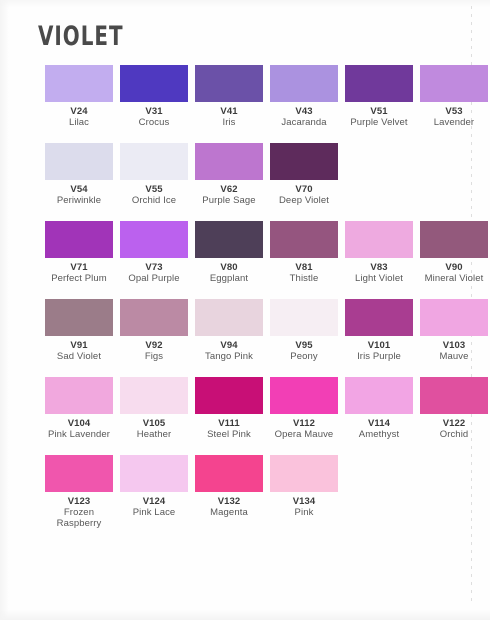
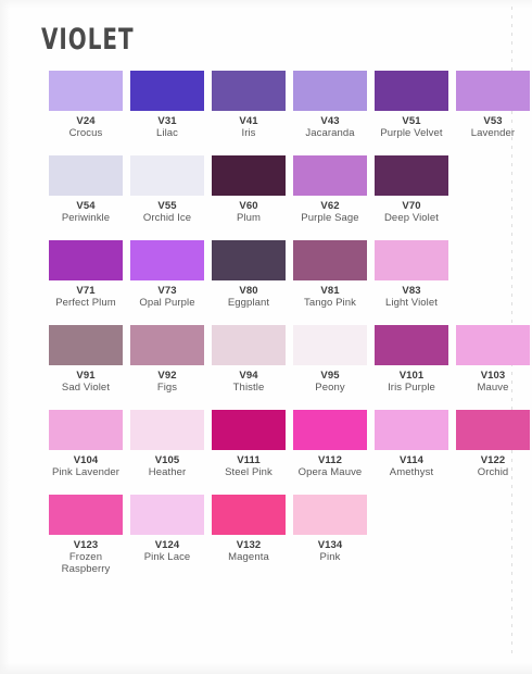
  VIOLET
  V24
- Lilac
+ Crocus
  V31
- Crocus
+ Lilac
  V41
  Iris
  V43
  Jacaranda
  V51
  Purple Velvet
  V53
  Lavender
  V54
  Periwinkle
  V55
  Orchid Ice
+ V60
+ Plum
  V62
  Purple Sage
  V70
  Deep Violet
  V71
  Perfect Plum
  V73
  Opal Purple
  V80
  Eggplant
  V81
- Thistle
+ Tango Pink
  V83
  Light Violet
- V90
- Mineral Violet
  V91
  Sad Violet
  V92
  Figs
  V94
- Tango Pink
+ Thistle
  V95
  Peony
  V101
  Iris Purple
  V103
  Mauve
  V104
  Pink Lavender
  V105
  Heather
  V111
  Steel Pink
  V112
  Opera Mauve
  V114
  Amethyst
  V122
  Orchid
  V123
  Frozen Raspberry
  V124
  Pink Lace
  V132
  Magenta
  V134
  Pink
